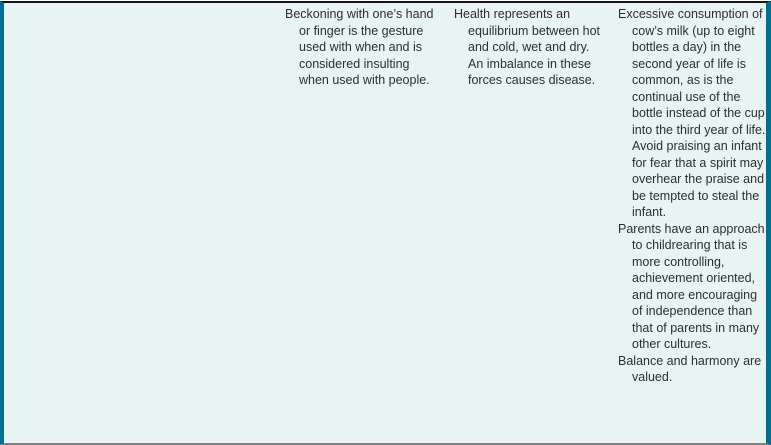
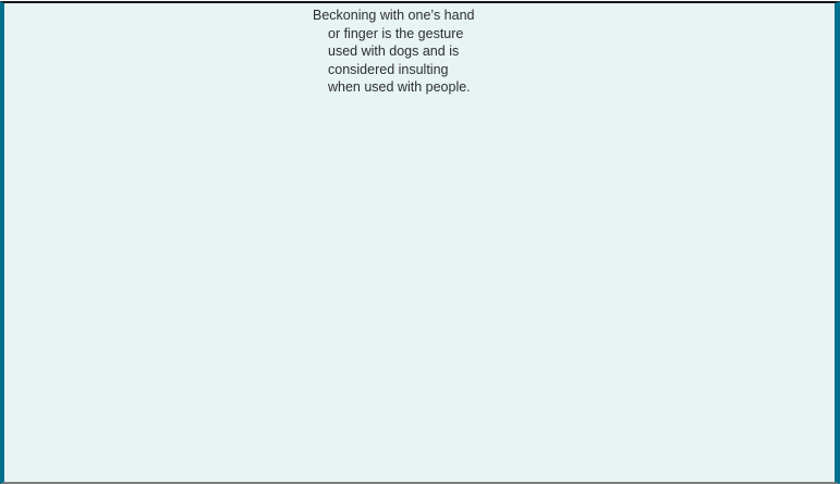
- Beckoning with one’s hand or finger is the gesture used with when and is considered insulting when used with people.
+ Beckoning with one’s hand or finger is the gesture used with dogs and is considered insulting when used with people.
- Health represents an equilibrium between hot and cold, wet and dry. An imbalance in these forces causes disease.
- Excessive consumption of cow’s milk (up to eight bottles a day) in the second year of life is common, as is the continual use of the bottle instead of the cup into the third year of life. Avoid praising an infant for fear that a spirit may overhear the praise and be tempted to steal the infant.
- Parents have an approach to childrearing that is more controlling, achievement oriented, and more encouraging of independence than that of parents in many other cultures.
- Balance and harmony are valued.
